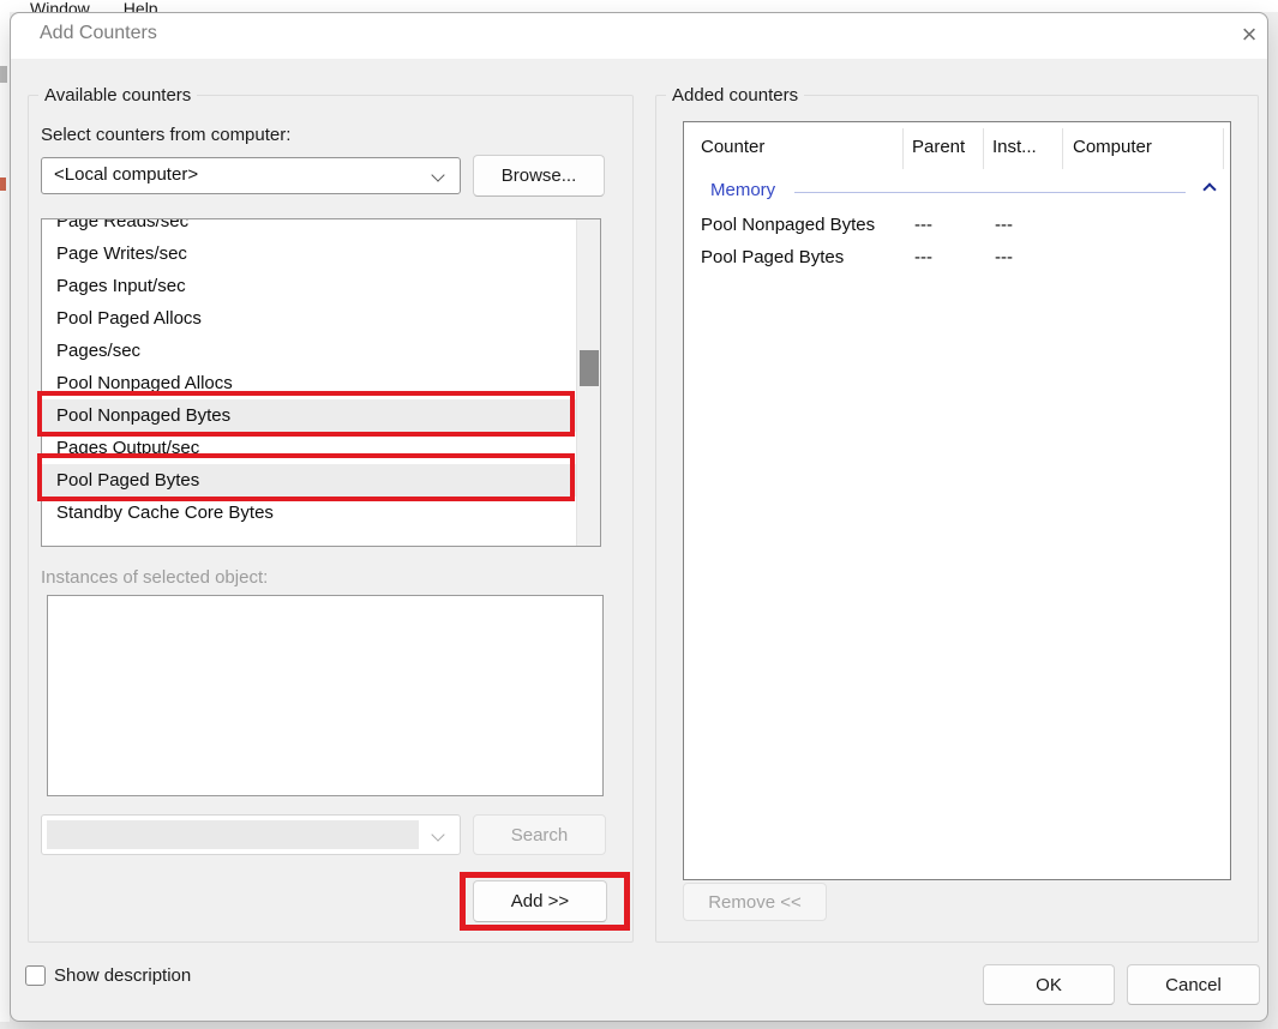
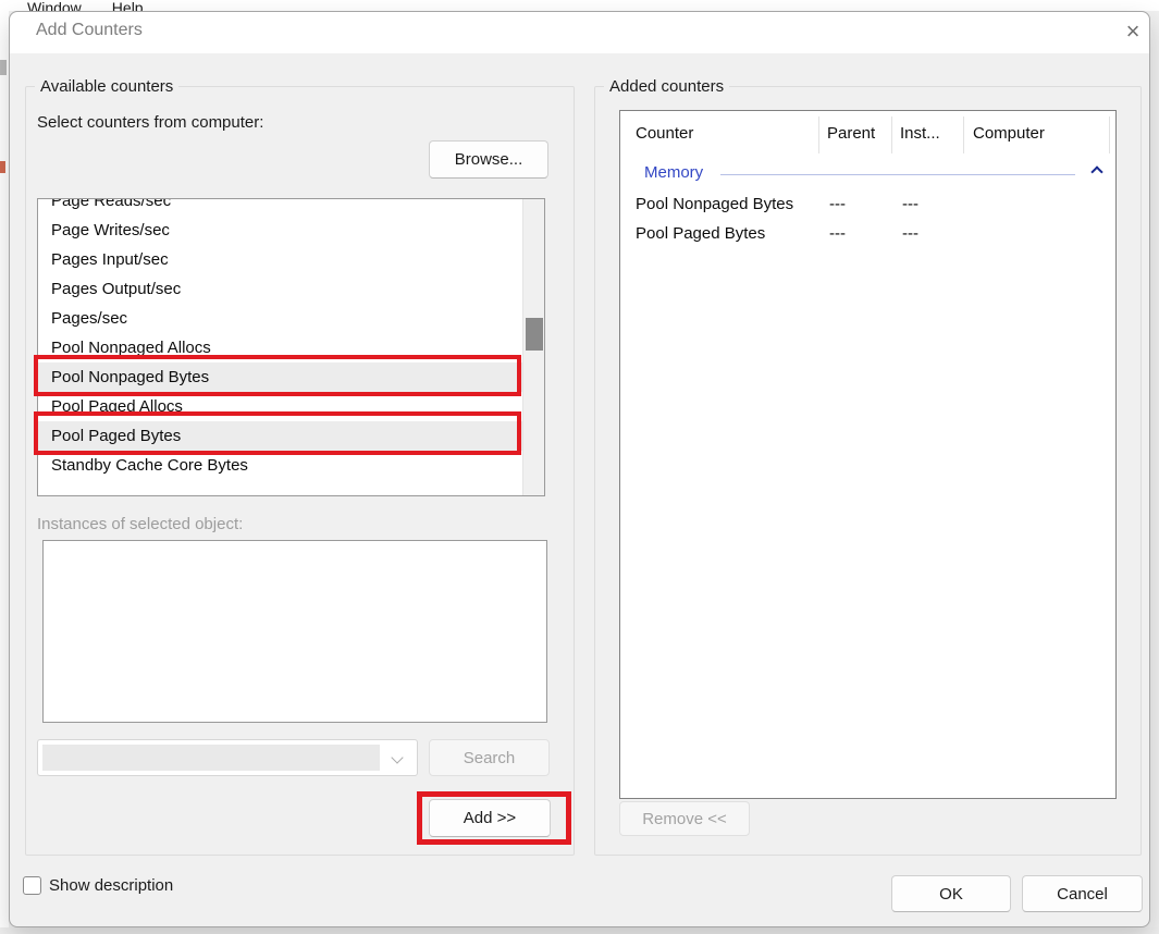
  Window Help
  Add Counters
  ×
  Available counters
  Select counters from computer:
- <Local computer>
  Browse...
  Page Reads/sec
  Page Writes/sec
  Pages Input/sec
- Pool Paged Allocs
+ Pages Output/sec
  Pages/sec
  Pool Nonpaged Allocs
  Pool Nonpaged Bytes
- Pages Output/sec
+ Pool Paged Allocs
  Pool Paged Bytes
  Standby Cache Core Bytes
  Instances of selected object:
  Search
  Add >>
  Added counters
  Counter
  Parent
  Inst...
  Computer
  Memory
  Pool Nonpaged Bytes
  ---
  ---
  Pool Paged Bytes
  ---
  ---
  Remove <<
  Show description
  OK
  Cancel
